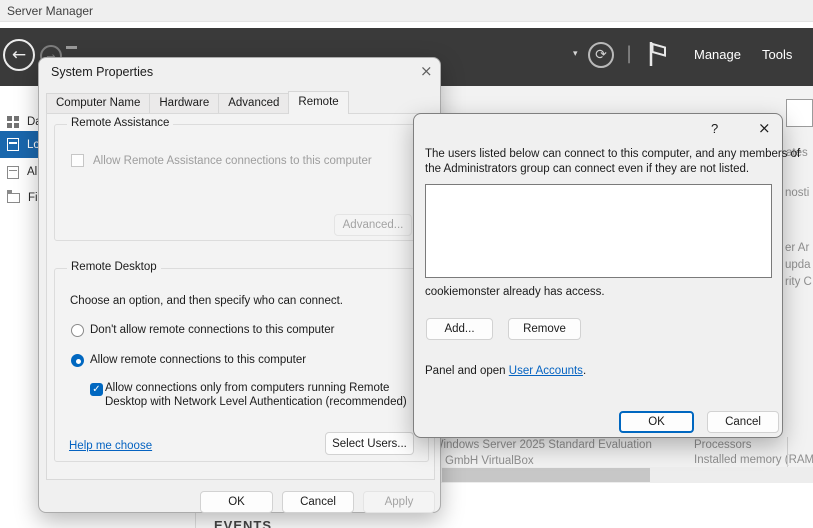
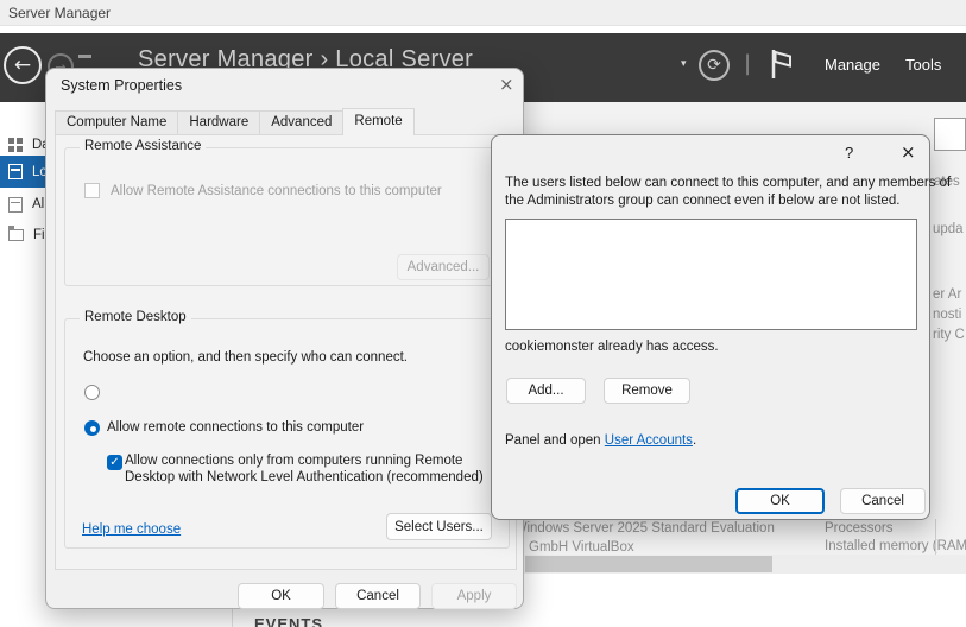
  Server Manager
  ←
  →
+ Server Manager › Local Server
  ▾
  ⟳
  |
  Manage
  Tools
  ates
- nosti
+ upda
  er Ar
- upda
+ nosti
  rity C
  indows Server 2025 Standard Evaluation
  Processors
  GmbH VirtualBox
  Installed memoryRAM
  EVENTS
  System Properties
  ×
  Computer Name
  Hardware
  Advanced
  Remote
  Remote Assistance
  Allow Remote Assistance connections to this computer
  Advanced...
  Remote Desktop
  Choose an option, and then specify who can connect.
- Don't allow remote connections to this computer
  Allow remote connections to this computer
  Allow connections only from computers running Remote
  Desktop with Network Level Authentication (recommended)
  Help me choose
  Select Users...
  OK
  Cancel
  Apply
  ?
  ×
  The users listed below can connect to this computer, and any members of
- the Administrators group can connect even if they are not listed.
+ the Administrators group can connect even if below are not listed.
  cookiemonster already has access.
  Add...
  Remove
  Panel and open User Accounts.
  OK
  Cancel
